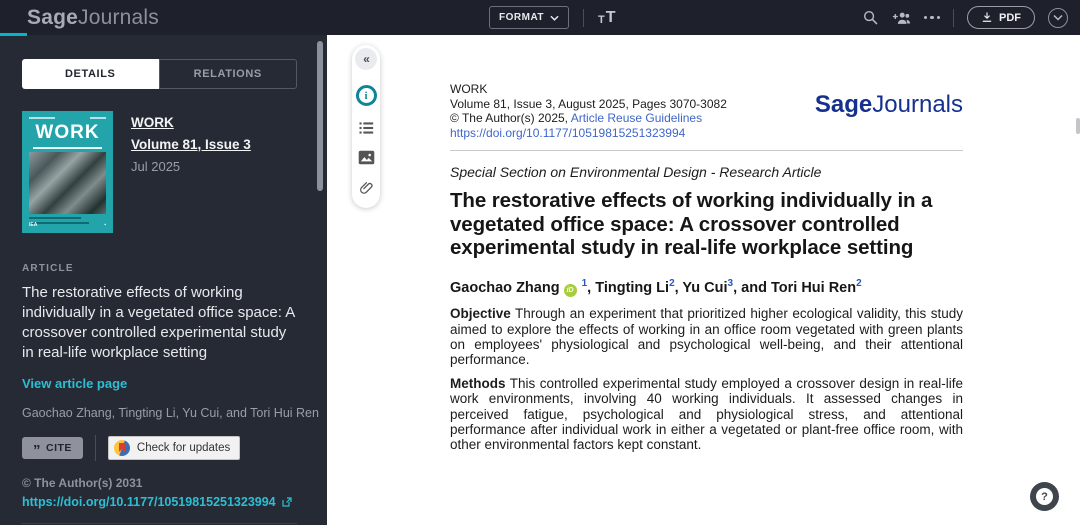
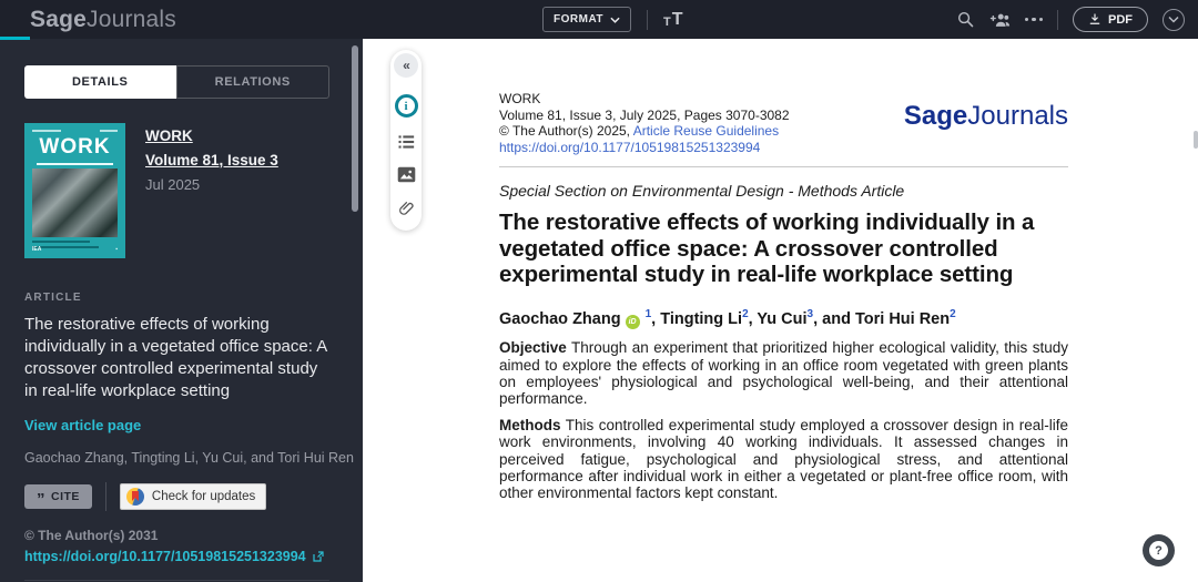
  SageJournals
  FORMAT
  T
  T
  PDF
  DETAILS
  RELATIONS
  WORK
  WORK
  Volume 81, Issue 3
  Jul 2025
  ARTICLE
  The restorative effects of working individually in a vegetated office space: A crossover controlled experimental study in real-life workplace setting
  View article page
  Gaochao Zhang, Tingting Li, Yu Cui, and Tori Hui Ren
  ”
  CITE
  Check for updates
  © The Author(s) 2031
  https://doi.org/10.1177/10519815251323994
  «
  i
  WORK
- Volume 81, Issue 3, August 2025, Pages 3070-3082
+ Volume 81, Issue 3, July 2025, Pages 3070-3082
  © The Author(s) 2025, Article Reuse Guidelines
  https://doi.org/10.1177/10519815251323994
  SageJournals
- Special Section on Environmental Design - Research Article
+ Special Section on Environmental Design - Methods Article
  The restorative effects of working individually in a vegetated office space: A crossover controlled experimental study in real-life workplace setting
  Gaochao Zhang 1, Tingting Li2, Yu Cui3, and Tori Hui Ren2
  Objective Through an experiment that prioritized higher ecological validity, this study aimed to explore the effects of working in an office room vegetated with green plants on employees' physiological and psychological well-being, and their attentional performance.
  Methods This controlled experimental study employed a crossover design in real-life work environments, involving 40 working individuals. It assessed changes in perceived fatigue, psychological and physiological stress, and attentional performance after individual work in either a vegetated or plant-free office room, with other environmental factors kept constant.
  ?
